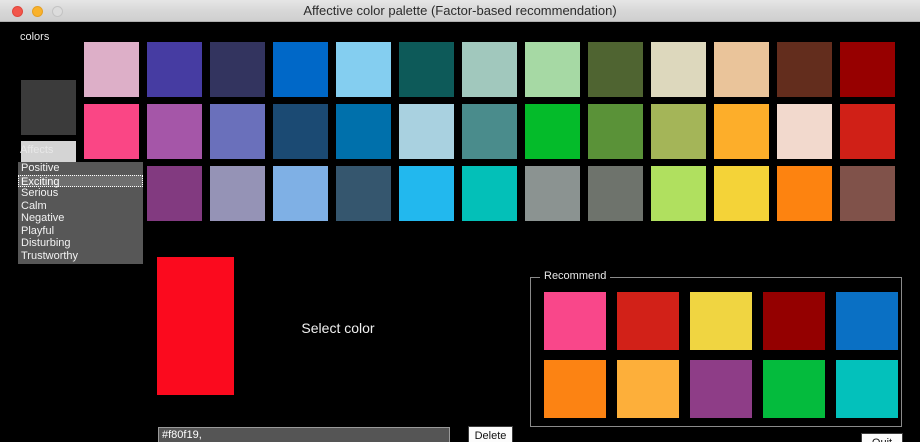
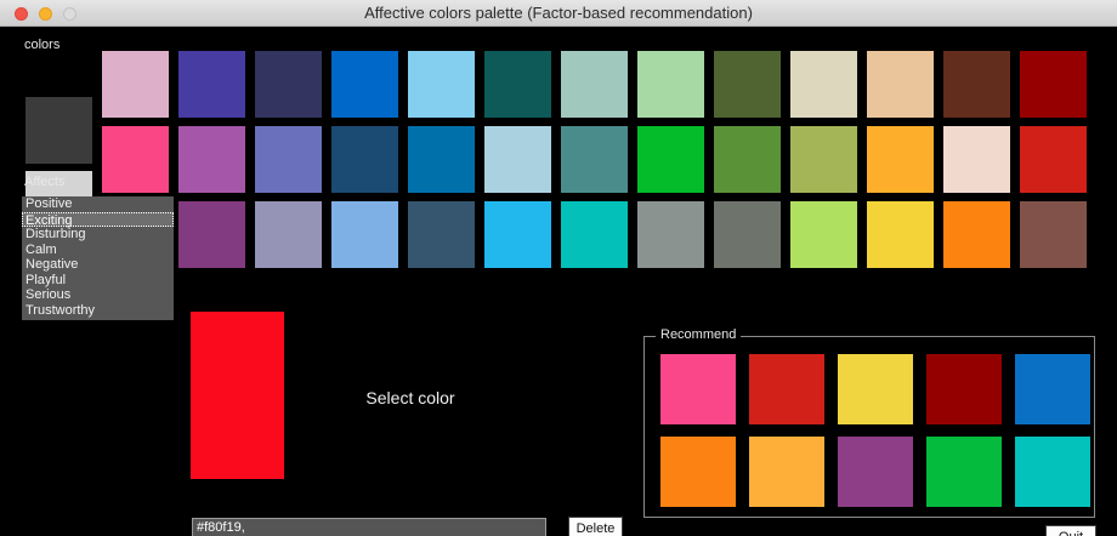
- Affective color palette (Factor-based recommendation)
+ Affective colors palette (Factor-based recommendation)
  colors
  Affects
  Positive
  Exciting
- Serious
+ Disturbing
  Calm
  Negative
  Playful
- Disturbing
+ Serious
  Trustworthy
  Select color
  Recommend
  #f80f19,
  Delete
